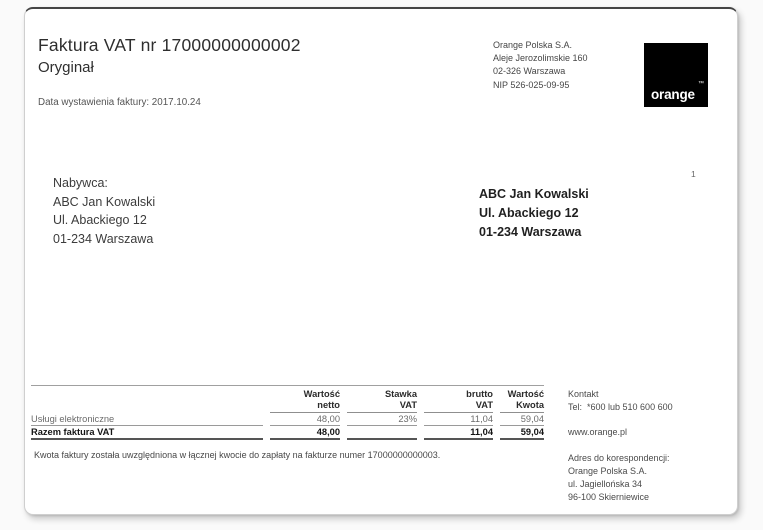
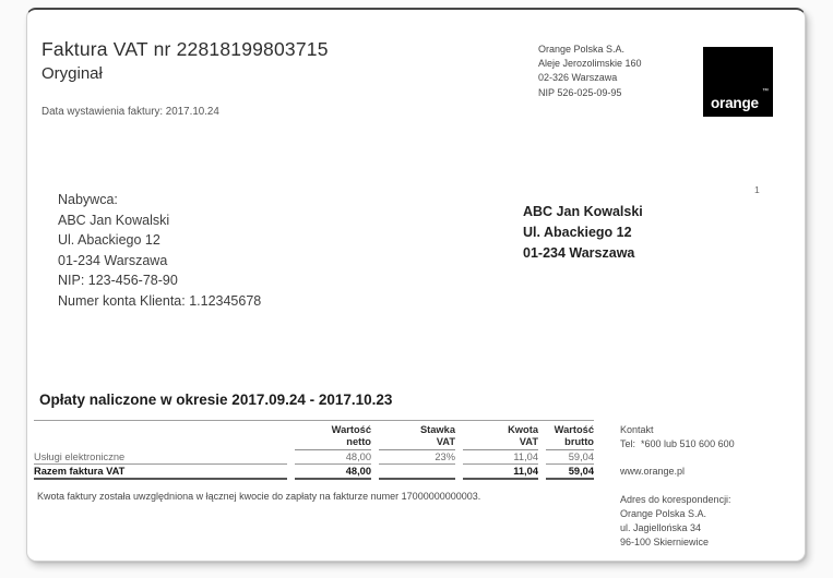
- Faktura VAT nr 17000000000002
+ Faktura VAT nr 22818199803715
  Oryginał
  Data wystawienia faktury: 2017.10.24
  Orange Polska S.A.
  Aleje Jerozolimskie 160
  02-326 Warszawa
  NIP 526-025-09-95
  orange
  1
  Nabywca:
  ABC Jan Kowalski
  Ul. Abackiego 12
  01-234 Warszawa
+ NIP: 123-456-78-90
+ Numer konta Klienta: 1.12345678
  ABC Jan Kowalski
  Ul. Abackiego 12
  01-234 Warszawa
+ Opłaty naliczone w okresie 2017.09.24 - 2017.10.23
  Wartość
  netto
  Stawka
  VAT
- brutto
+ Kwota
  VAT
  Wartość
- Kwota
+ brutto
  Usługi elektroniczne
  48,00
  23%
  11,04
  59,04
  Razem faktura VAT
  48,00
  11,04
  59,04
  Kwota faktury została uwzględniona w łącznej kwocie do zapłaty na fakturze numer 17000000000003.
  Kontakt
  Tel: *600 lub 510 600 600
  www.orange.pl
  Adres do korespondencji:
  Orange Polska S.A.
  ul. Jagiellońska 34
  96-100 Skierniewice
